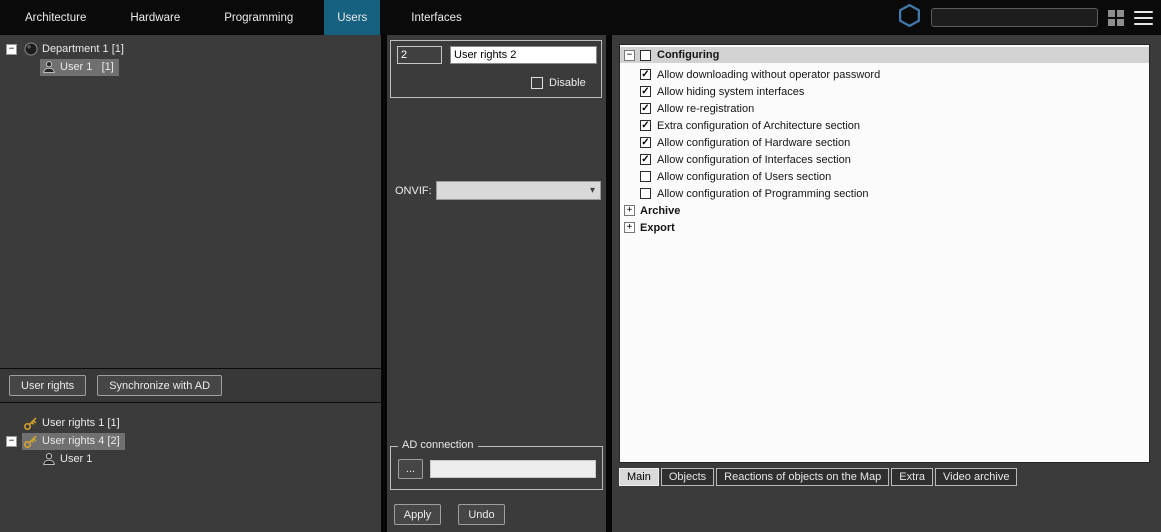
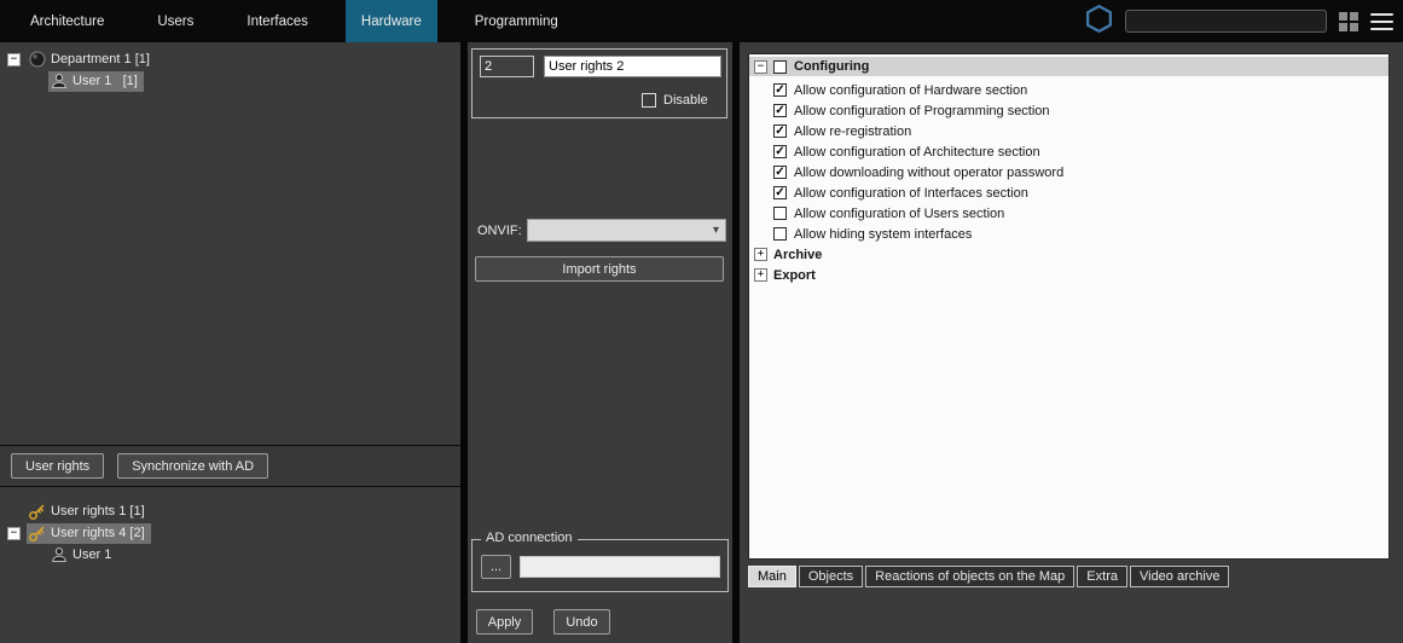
  Architecture
- Hardware
+ Users
- Programming
+ Interfaces
- Users
+ Hardware
- Interfaces
+ Programming
  −
  Department 1 [1]
  User 1 [1]
  User rights
  Synchronize with AD
  User rights 1 [1]
  −
  User rights 4 [2]
  User 1
  2
  User rights 2
  Disable
  ONVIF:
  ▾
+ Import rights
  AD connection
  ...
  Apply
  Undo
  −
  Configuring
- Allow downloading without operator password
+ Allow configuration of Hardware section
- Allow hiding system interfaces
+ Allow configuration of Programming section
  Allow re-registration
- Extra configuration of Architecture section
+ Allow configuration of Architecture section
- Allow configuration of Hardware section
+ Allow downloading without operator password
  Allow configuration of Interfaces section
  Allow configuration of Users section
- Allow configuration of Programming section
+ Allow hiding system interfaces
  +
  Archive
  +
  Export
  Main
  Objects
  Reactions of objects on the Map
  Extra
  Video archive
